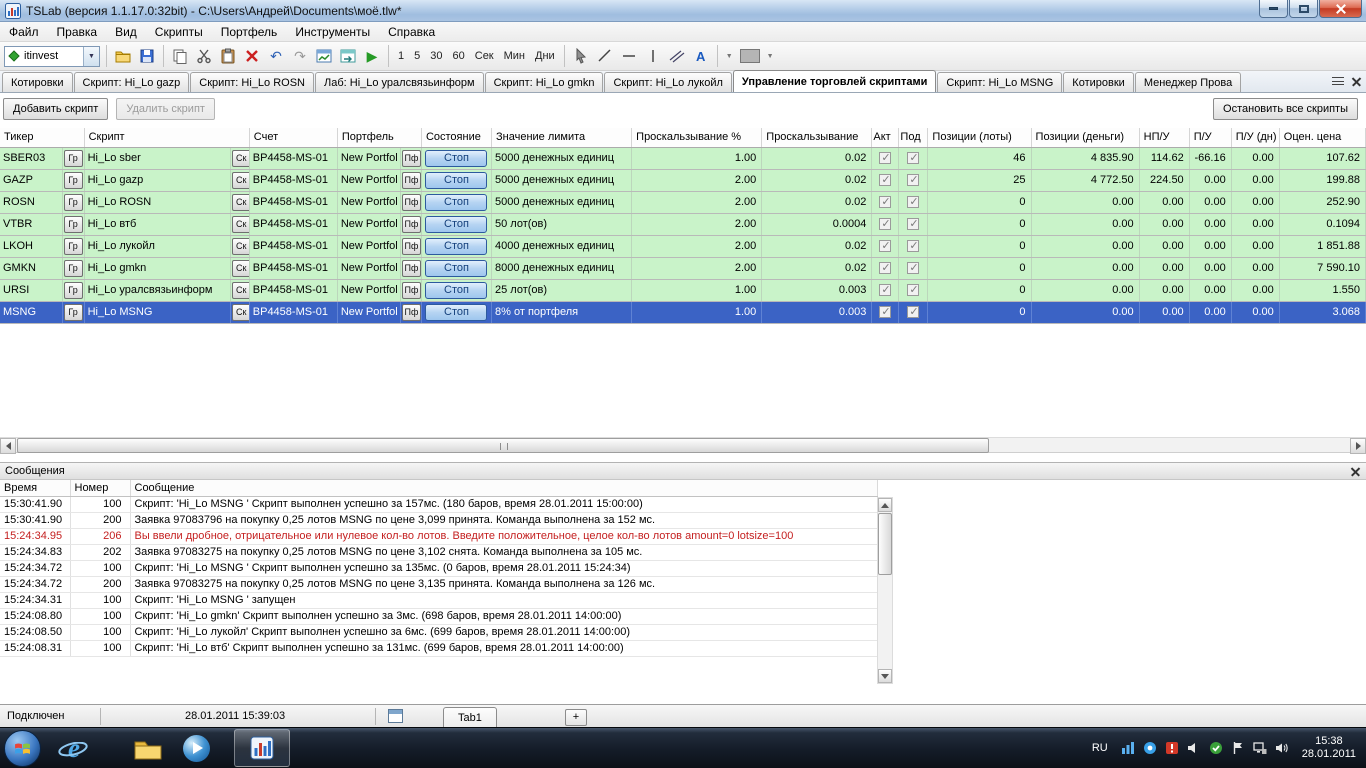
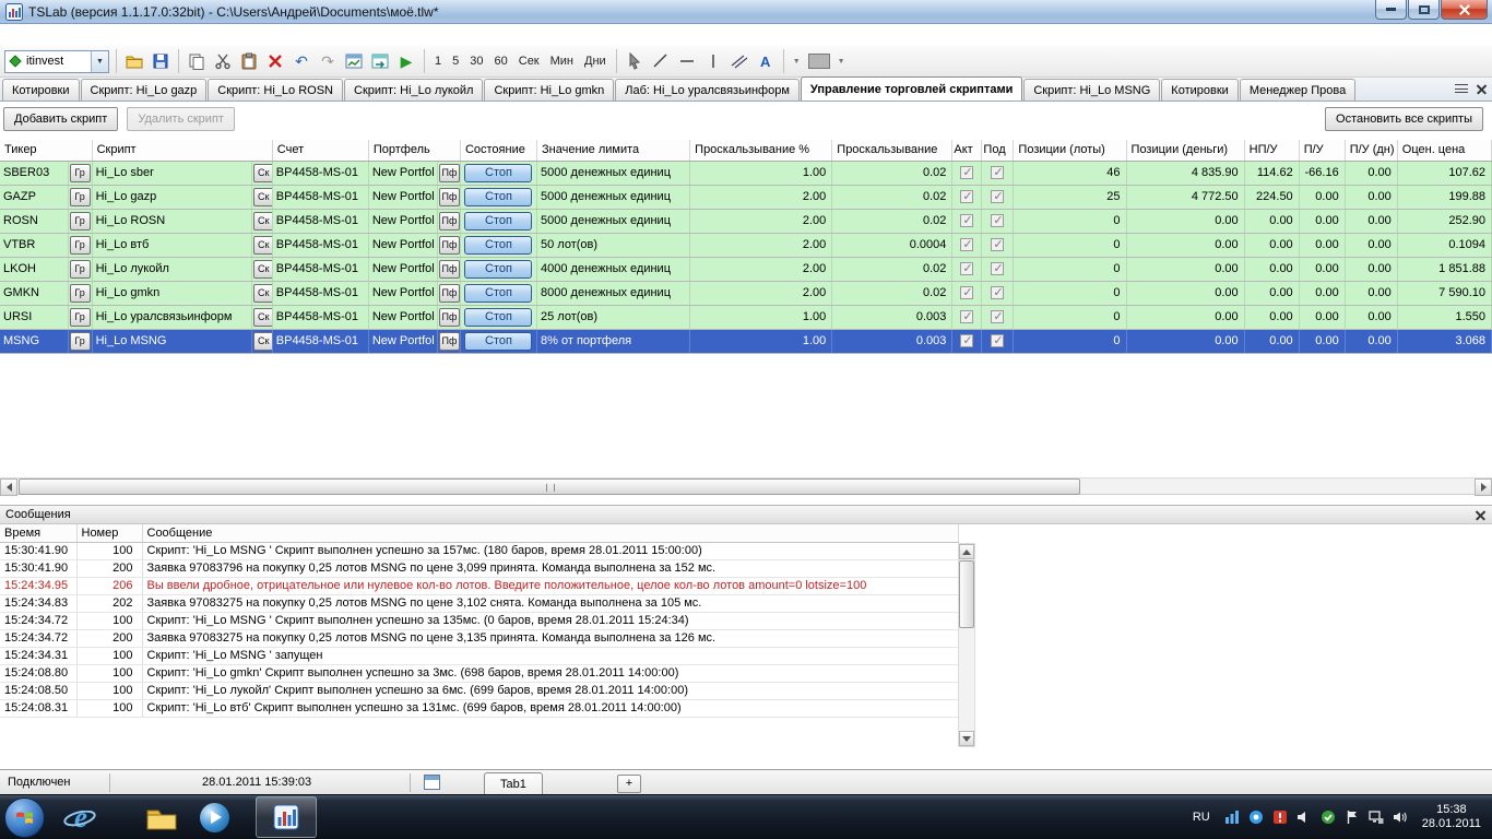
  TSLab (версия 1.1.17.0:32bit) - C:\Users\Андрей\Documents\моё.tlw*
- Файл
- Правка
- Вид
- Скрипты
- Портфель
- Инструменты
- Справка
  itinvest
  ↶
  ↷
  ▶
  1
  5
  30
  60
  Сек
  Мин
  Дни
  A
  Котировки
  Скрипт: Hi_Lo gazp
  Скрипт: Hi_Lo ROSN
- Лаб: Hi_Lo уралсвязьинформ
+ Скрипт: Hi_Lo лукойл
  Скрипт: Hi_Lo gmkn
- Скрипт: Hi_Lo лукойл
+ Лаб: Hi_Lo уралсвязьинформ
  Управление торговлей скриптами
  Скрипт: Hi_Lo MSNG
  Котировки
  Менеджер Прова
  Добавить скрипт Удалить скрипт
  Остановить все скрипты
  Тикер	Скрипт	Счет	Портфель	Состояние	Значение лимита	Проскальзывание %	Проскальзывание	Акт	Под	Позиции (лоты)	Позиции (деньги)	НП/У	П/У	П/У (дн)	Оцен. цена
  SBER03	Гр	Hi_Lo sber	Ск	BP4458-MS-01	New Portfol	Пф	Стоп	5000 денежных единиц	1.00	0.02			46	4 835.90	114.62	-66.16	0.00	107.62
  GAZP	Гр	Hi_Lo gazp	Ск	BP4458-MS-01	New Portfol	Пф	Стоп	5000 денежных единиц	2.00	0.02			25	4 772.50	224.50	0.00	0.00	199.88
  ROSN	Гр	Hi_Lo ROSN	Ск	BP4458-MS-01	New Portfol	Пф	Стоп	5000 денежных единиц	2.00	0.02			0	0.00	0.00	0.00	0.00	252.90
  VTBR	Гр	Hi_Lo втб	Ск	BP4458-MS-01	New Portfol	Пф	Стоп	50 лот(ов)	2.00	0.0004			0	0.00	0.00	0.00	0.00	0.1094
  LKOH	Гр	Hi_Lo лукойл	Ск	BP4458-MS-01	New Portfol	Пф	Стоп	4000 денежных единиц	2.00	0.02			0	0.00	0.00	0.00	0.00	1 851.88
  GMKN	Гр	Hi_Lo gmkn	Ск	BP4458-MS-01	New Portfol	Пф	Стоп	8000 денежных единиц	2.00	0.02			0	0.00	0.00	0.00	0.00	7 590.10
  URSI	Гр	Hi_Lo уралсвязьинформ	Ск	BP4458-MS-01	New Portfol	Пф	Стоп	25 лот(ов)	1.00	0.003			0	0.00	0.00	0.00	0.00	1.550
  MSNG	Гр	Hi_Lo MSNG	Ск	BP4458-MS-01	New Portfol	Пф	Стоп	8% от портфеля	1.00	0.003			0	0.00	0.00	0.00	0.00	3.068
  Сообщения
  Время	Номер	Сообщение
  15:30:41.90	100	Скрипт: 'Hi_Lo MSNG ' Скрипт выполнен успешно за 157мс. (180 баров, время 28.01.2011 15:00:00)
  15:30:41.90	200	Заявка 97083796 на покупку 0,25 лотов MSNG по цене 3,099 принята. Команда выполнена за 152 мс.
  15:24:34.95	206	Вы ввели дробное, отрицательное или нулевое кол-во лотов. Введите положительное, целое кол-во лотов amount=0 lotsize=100
  15:24:34.83	202	Заявка 97083275 на покупку 0,25 лотов MSNG по цене 3,102 снята. Команда выполнена за 105 мс.
  15:24:34.72	100	Скрипт: 'Hi_Lo MSNG ' Скрипт выполнен успешно за 135мс. (0 баров, время 28.01.2011 15:24:34)
  15:24:34.72	200	Заявка 97083275 на покупку 0,25 лотов MSNG по цене 3,135 принята. Команда выполнена за 126 мс.
  15:24:34.31	100	Скрипт: 'Hi_Lo MSNG ' запущен
  15:24:08.80	100	Скрипт: 'Hi_Lo gmkn' Скрипт выполнен успешно за 3мс. (698 баров, время 28.01.2011 14:00:00)
  15:24:08.50	100	Скрипт: 'Hi_Lo лукойл' Скрипт выполнен успешно за 6мс. (699 баров, время 28.01.2011 14:00:00)
  15:24:08.31	100	Скрипт: 'Hi_Lo втб' Скрипт выполнен успешно за 131мс. (699 баров, время 28.01.2011 14:00:00)
  Подключен
  28.01.2011 15:39:03
  Tab1
  +
  e
  RU
  15:38
  28.01.2011
